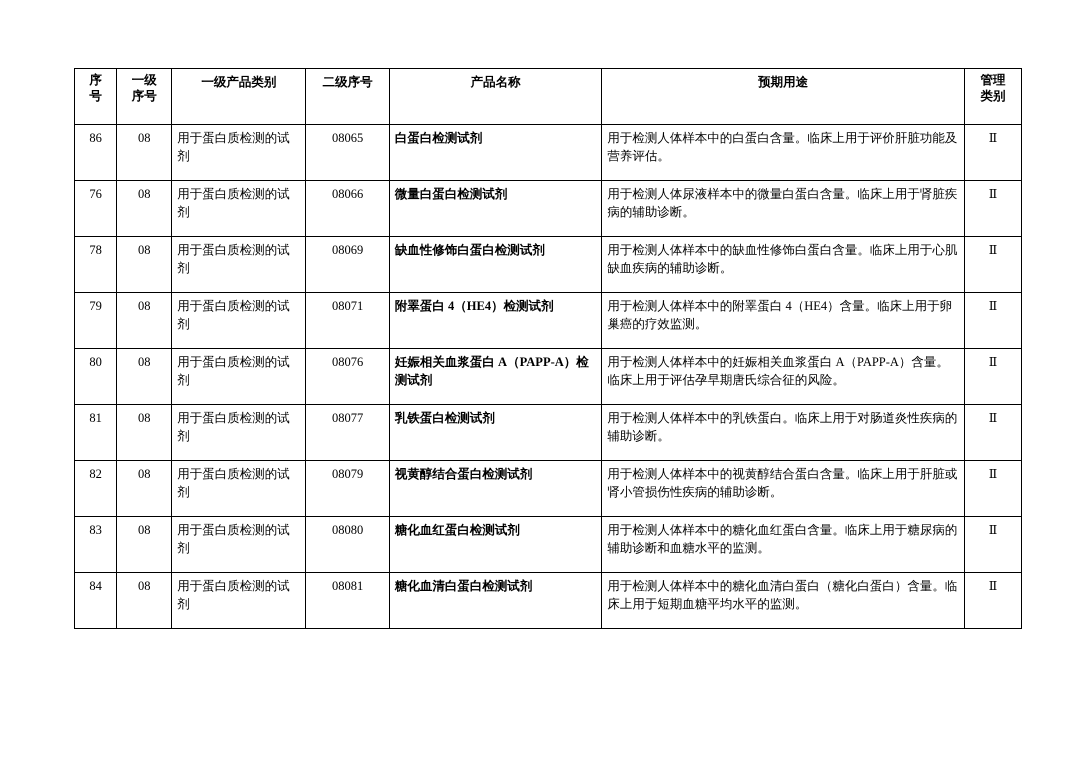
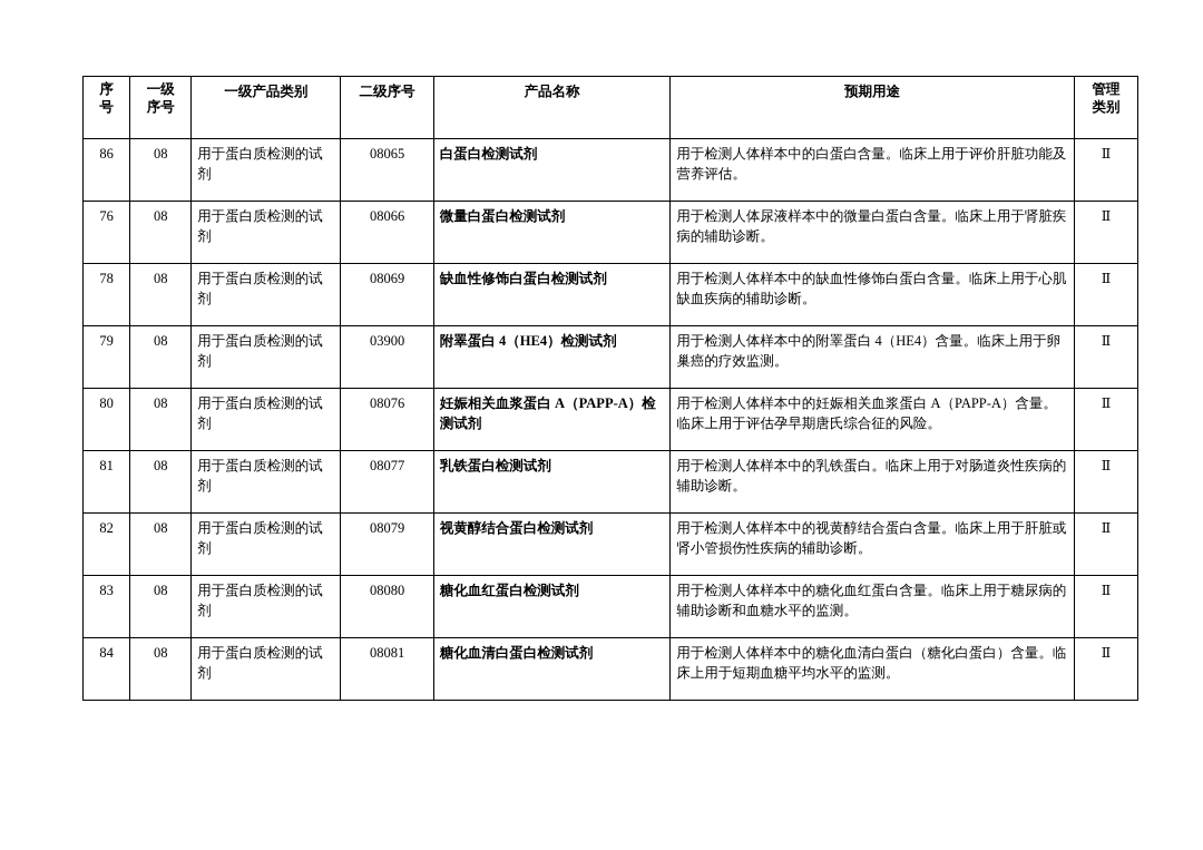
  序 号	一级 序号	一级产品类别	二级序号	产品名称	预期用途	管理 类别
  86	08	用于蛋白质检测的试剂	08065	白蛋白检测试剂	用于检测人体样本中的白蛋白含量。临床上用于评价肝脏功能及营养评估。	Ⅱ
  76	08	用于蛋白质检测的试剂	08066	微量白蛋白检测试剂	用于检测人体尿液样本中的微量白蛋白含量。临床上用于肾脏疾病的辅助诊断。	Ⅱ
  78	08	用于蛋白质检测的试剂	08069	缺血性修饰白蛋白检测试剂	用于检测人体样本中的缺血性修饰白蛋白含量。临床上用于心肌缺血疾病的辅助诊断。	Ⅱ
- 79	08	用于蛋白质检测的试剂	08071	附睪蛋白 4（HE4）检测试剂	用于检测人体样本中的附睪蛋白 4（HE4）含量。临床上用于卵巢癌的疗效监测。	Ⅱ
+ 79	08	用于蛋白质检测的试剂	03900	附睪蛋白 4（HE4）检测试剂	用于检测人体样本中的附睪蛋白 4（HE4）含量。临床上用于卵巢癌的疗效监测。	Ⅱ
  80	08	用于蛋白质检测的试剂	08076	妊娠相关血浆蛋白 A（PAPP-A）检测试剂	用于检测人体样本中的妊娠相关血浆蛋白 A（PAPP-A）含量。临床上用于评估孕早期唐氏综合征的风险。	Ⅱ
  81	08	用于蛋白质检测的试剂	08077	乳铁蛋白检测试剂	用于检测人体样本中的乳铁蛋白。临床上用于对肠道炎性疾病的辅助诊断。	Ⅱ
  82	08	用于蛋白质检测的试剂	08079	视黄醇结合蛋白检测试剂	用于检测人体样本中的视黄醇结合蛋白含量。临床上用于肝脏或肾小管损伤性疾病的辅助诊断。	Ⅱ
  83	08	用于蛋白质检测的试剂	08080	糖化血红蛋白检测试剂	用于检测人体样本中的糖化血红蛋白含量。临床上用于糖尿病的辅助诊断和血糖水平的监测。	Ⅱ
  84	08	用于蛋白质检测的试剂	08081	糖化血清白蛋白检测试剂	用于检测人体样本中的糖化血清白蛋白（糖化白蛋白）含量。临床上用于短期血糖平均水平的监测。	Ⅱ
